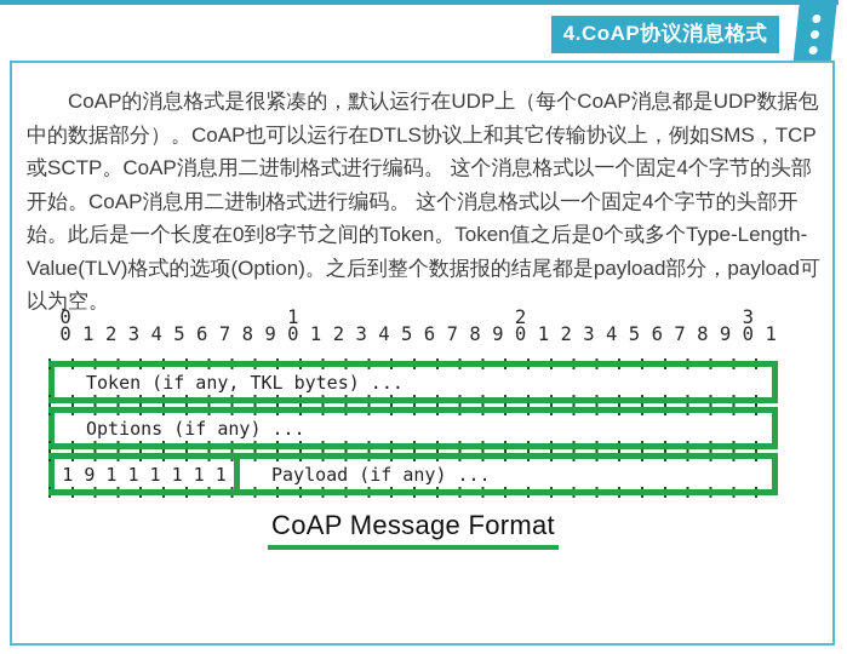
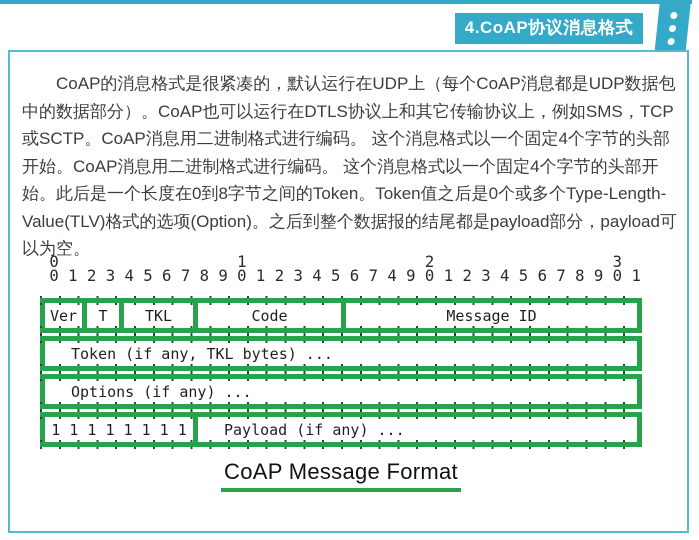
  4.CoAP协议消息格式
  CoAP的消息格式是很紧凑的，默认运行在UDP上（每个CoAP消息都是UDP数据包中的数据部分）。CoAP也可以运行在DTLS协议上和其它传输协议上，例如SMS，TCP或SCTP。CoAP消息用二进制格式进行编码。 这个消息格式以一个固定4个字节的头部开始。CoAP消息用二进制格式进行编码。 这个消息格式以一个固定4个字节的头部开始。此后是一个长度在0到8字节之间的Token。Token值之后是0个或多个Type-Length-Value(TLV)格式的选项(Option)。之后到整个数据报的结尾都是payload部分，payload可以为空。
  0 1 2 3
- 0 1 2 3 4 5 6 7 8 9 0 1 2 3 4 5 6 7 8 9 0 1 2 3 4 5 6 7 8 9 0 1
+ 0 1 2 3 4 5 6 7 8 9 0 1 2 3 4 5 6 7 4 9 0 1 2 3 4 5 6 7 8 9 0 1
+ Ver
+ T
+ TKL
+ Code
+ Message ID
  Token (if any, TKL bytes) ...
  Options (if any) ...
- 1 9 1 1 1 1 1 1
+ 1 1 1 1 1 1 1 1
  Payload (if any) ...
  CoAP Message Format
